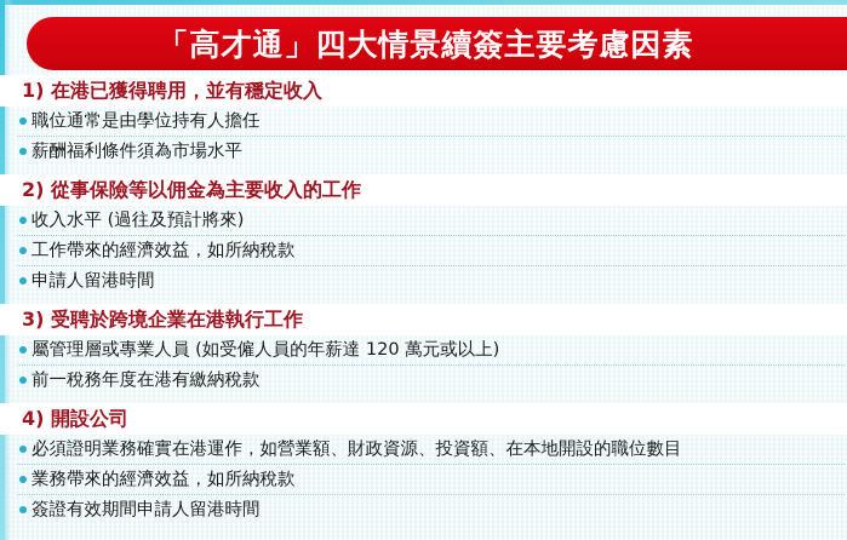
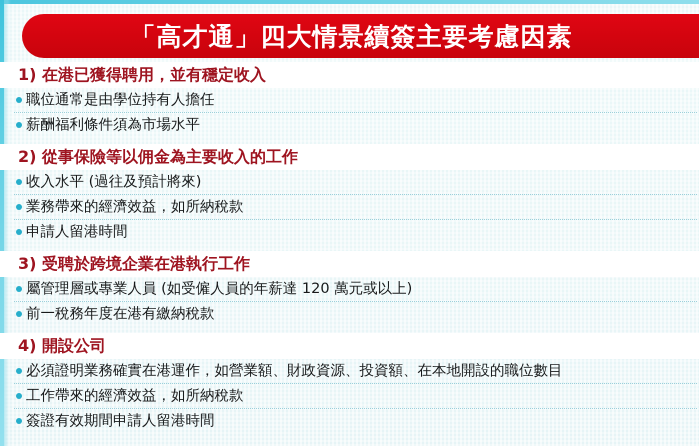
  「高才通」四大情景續簽主要考慮因素
  1) 在港已獲得聘用，並有穩定收入
  職位通常是由學位持有人擔任
  薪酬福利條件須為市場水平
  2) 從事保險等以佣金為主要收入的工作
  收入水平 (過往及預計將來)
- 工作帶來的經濟效益，如所納稅款
+ 業務帶來的經濟效益，如所納稅款
  申請人留港時間
  3) 受聘於跨境企業在港執行工作
  屬管理層或專業人員 (如受僱人員的年薪達 120 萬元或以上)
  前一稅務年度在港有繳納稅款
  4) 開設公司
  必須證明業務確實在港運作，如營業額、財政資源、投資額、在本地開設的職位數目
- 業務帶來的經濟效益，如所納稅款
+ 工作帶來的經濟效益，如所納稅款
  簽證有效期間申請人留港時間
